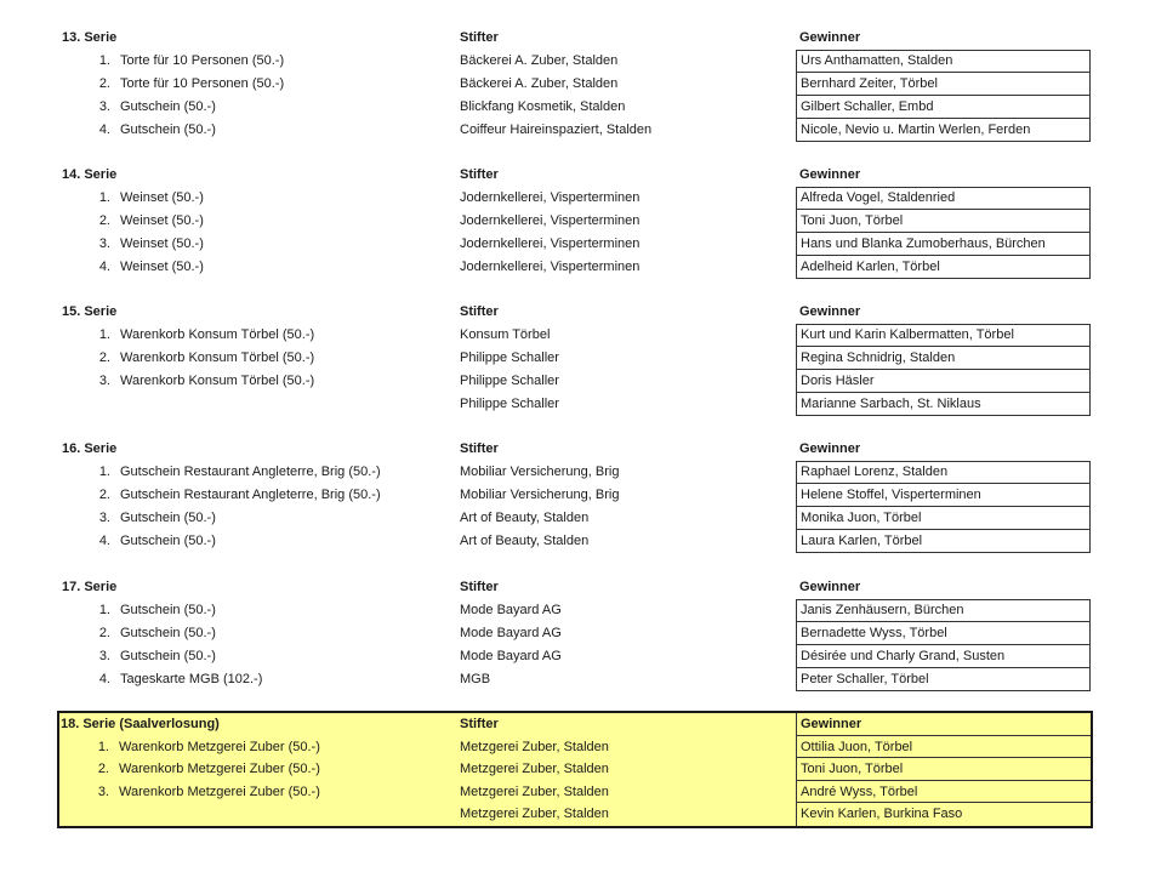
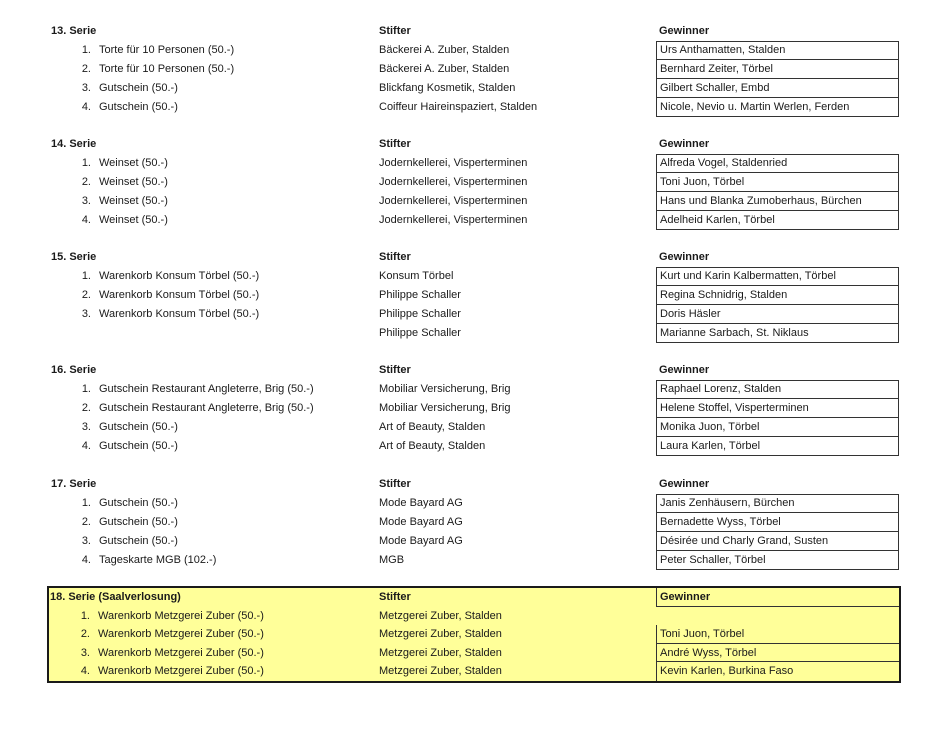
  13. Serie
  Stifter
  Gewinner
  1. Torte für 10 Personen (50.-)
  Bäckerei A. Zuber, Stalden
  Urs Anthamatten, Stalden
  2. Torte für 10 Personen (50.-)
  Bäckerei A. Zuber, Stalden
  Bernhard Zeiter, Törbel
  3. Gutschein (50.-)
  Blickfang Kosmetik, Stalden
  Gilbert Schaller, Embd
  4. Gutschein (50.-)
  Coiffeur Haireinspaziert, Stalden
  Nicole, Nevio u. Martin Werlen, Ferden
  14. Serie
  Stifter
  Gewinner
  1. Weinset (50.-)
  Jodernkellerei, Visperterminen
  Alfreda Vogel, Staldenried
  2. Weinset (50.-)
  Jodernkellerei, Visperterminen
  Toni Juon, Törbel
  3. Weinset (50.-)
  Jodernkellerei, Visperterminen
  Hans und Blanka Zumoberhaus, Bürchen
  4. Weinset (50.-)
  Jodernkellerei, Visperterminen
  Adelheid Karlen, Törbel
  15. Serie
  Stifter
  Gewinner
  1. Warenkorb Konsum Törbel (50.-)
  Konsum Törbel
  Kurt und Karin Kalbermatten, Törbel
  2. Warenkorb Konsum Törbel (50.-)
  Philippe Schaller
  Regina Schnidrig, Stalden
  3. Warenkorb Konsum Törbel (50.-)
  Philippe Schaller
  Doris Häsler
  Philippe Schaller
  Marianne Sarbach, St. Niklaus
  16. Serie
  Stifter
  Gewinner
  1. Gutschein Restaurant Angleterre, Brig (50.-)
  Mobiliar Versicherung, Brig
  Raphael Lorenz, Stalden
  2. Gutschein Restaurant Angleterre, Brig (50.-)
  Mobiliar Versicherung, Brig
  Helene Stoffel, Visperterminen
  3. Gutschein (50.-)
  Art of Beauty, Stalden
  Monika Juon, Törbel
  4. Gutschein (50.-)
  Art of Beauty, Stalden
  Laura Karlen, Törbel
  17. Serie
  Stifter
  Gewinner
  1. Gutschein (50.-)
  Mode Bayard AG
  Janis Zenhäusern, Bürchen
  2. Gutschein (50.-)
  Mode Bayard AG
  Bernadette Wyss, Törbel
  3. Gutschein (50.-)
  Mode Bayard AG
  Désirée und Charly Grand, Susten
  4. Tageskarte MGB (102.-)
  MGB
  Peter Schaller, Törbel
  18. Serie (Saalverlosung)
  Stifter
  Gewinner
  1. Warenkorb Metzgerei Zuber (50.-)
  Metzgerei Zuber, Stalden
- Ottilia Juon, Törbel
  2. Warenkorb Metzgerei Zuber (50.-)
  Metzgerei Zuber, Stalden
  Toni Juon, Törbel
  3. Warenkorb Metzgerei Zuber (50.-)
  Metzgerei Zuber, Stalden
  André Wyss, Törbel
+ 4. Warenkorb Metzgerei Zuber (50.-)
  Metzgerei Zuber, Stalden
  Kevin Karlen, Burkina Faso
